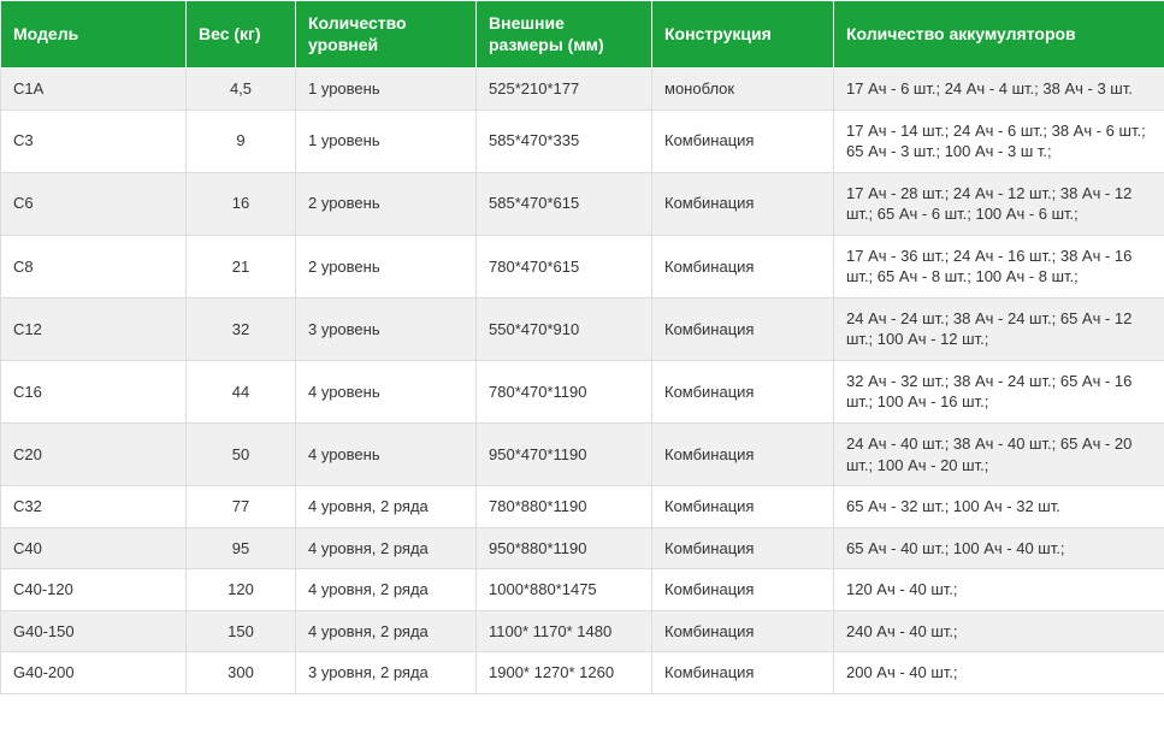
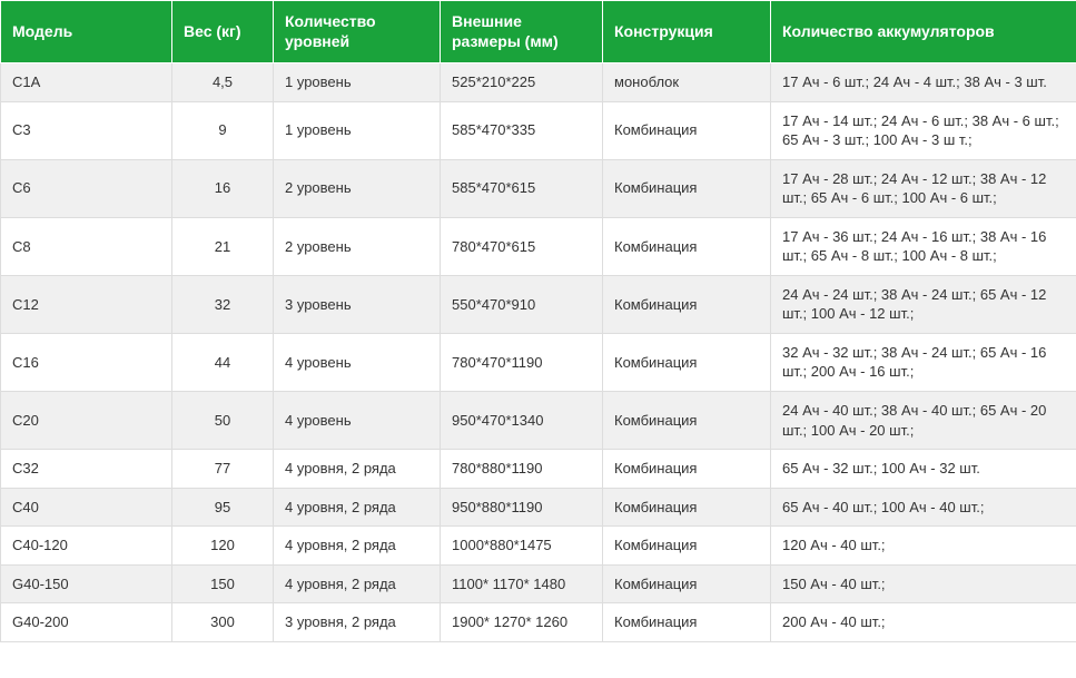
  Модель	Вес (кг)	Количество уровней	Внешние размеры (мм)	Конструкция	Количество аккумуляторов
- C1A	4,5	1 уровень	525*210*177	моноблок	17 Ач - 6 шт.; 24 Ач - 4 шт.; 38 Ач - 3 шт.
+ C1A	4,5	1 уровень	525*210*225	моноблок	17 Ач - 6 шт.; 24 Ач - 4 шт.; 38 Ач - 3 шт.
  C3	9	1 уровень	585*470*335	Комбинация	17 Ач - 14 шт.; 24 Ач - 6 шт.; 38 Ач - 6 шт.; 65 Ач - 3 шт.; 100 Ач - 3 ш т.;
  C6	16	2 уровень	585*470*615	Комбинация	17 Ач - 28 шт.; 24 Ач - 12 шт.; 38 Ач - 12 шт.; 65 Ач - 6 шт.; 100 Ач - 6 шт.;
  C8	21	2 уровень	780*470*615	Комбинация	17 Ач - 36 шт.; 24 Ач - 16 шт.; 38 Ач - 16 шт.; 65 Ач - 8 шт.; 100 Ач - 8 шт.;
  C12	32	3 уровень	550*470*910	Комбинация	24 Ач - 24 шт.; 38 Ач - 24 шт.; 65 Ач - 12 шт.; 100 Ач - 12 шт.;
- C16	44	4 уровень	780*470*1190	Комбинация	32 Ач - 32 шт.; 38 Ач - 24 шт.; 65 Ач - 16 шт.; 100 Ач - 16 шт.;
+ C16	44	4 уровень	780*470*1190	Комбинация	32 Ач - 32 шт.; 38 Ач - 24 шт.; 65 Ач - 16 шт.; 200 Ач - 16 шт.;
- C20	50	4 уровень	950*470*1190	Комбинация	24 Ач - 40 шт.; 38 Ач - 40 шт.; 65 Ач - 20 шт.; 100 Ач - 20 шт.;
+ C20	50	4 уровень	950*470*1340	Комбинация	24 Ач - 40 шт.; 38 Ач - 40 шт.; 65 Ач - 20 шт.; 100 Ач - 20 шт.;
  C32	77	4 уровня, 2 ряда	780*880*1190	Комбинация	65 Ач - 32 шт.; 100 Ач - 32 шт.
  C40	95	4 уровня, 2 ряда	950*880*1190	Комбинация	65 Ач - 40 шт.; 100 Ач - 40 шт.;
  C40-120	120	4 уровня, 2 ряда	1000*880*1475	Комбинация	120 Ач - 40 шт.;
- G40-150	150	4 уровня, 2 ряда	1100* 1170* 1480	Комбинация	240 Ач - 40 шт.;
+ G40-150	150	4 уровня, 2 ряда	1100* 1170* 1480	Комбинация	150 Ач - 40 шт.;
  G40-200	300	3 уровня, 2 ряда	1900* 1270* 1260	Комбинация	200 Ач - 40 шт.;
